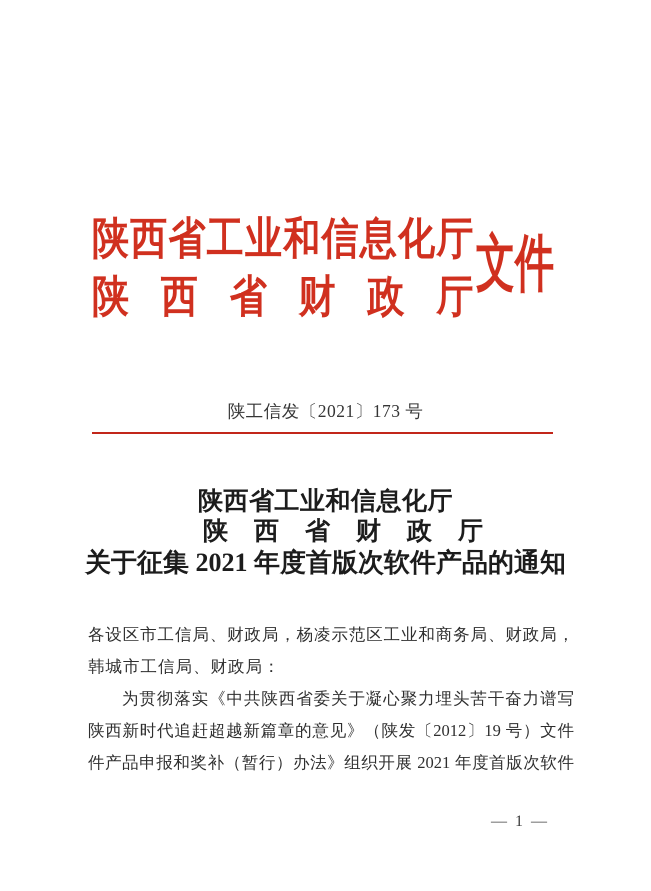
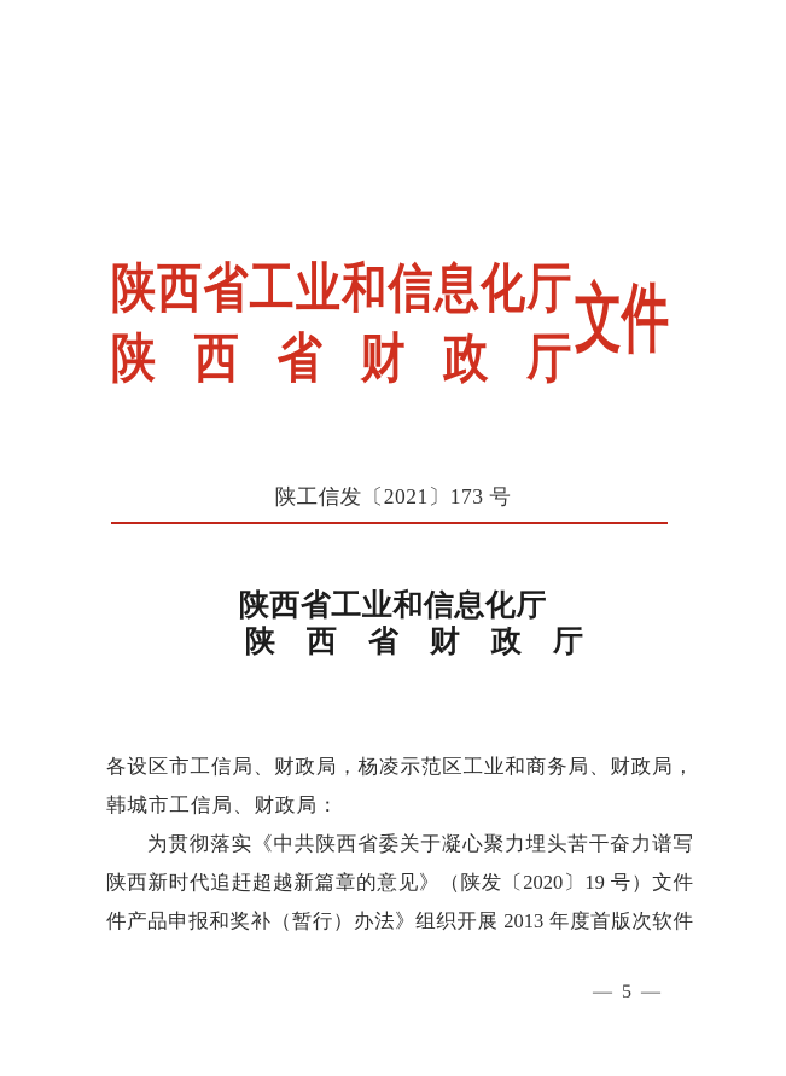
  陕西省工业和信息化厅
  陕西省财政厅
  文件
  陕工信发〔2021〕173 号
  陕西省工业和信息化厅
  陕西省财政厅
- 关于征集 2021 年度首版次软件产品的通知
  各设区市工信局、财政局，杨凌示范区工业和商务局、财政局，
  韩城市工信局、财政局：
  为贯彻落实《中共陕西省委关于凝心聚力埋头苦干奋力谱写
- 陕西新时代追赶超越新篇章的意见》（陕发〔2012〕19 号）文件
+ 陕西新时代追赶超越新篇章的意见》（陕发〔2020〕19 号）文件
- 件产品申报和奖补（暂行）办法》组织开展 2021 年度首版次软件
+ 件产品申报和奖补（暂行）办法》组织开展 2013 年度首版次软件
- — 1 —
+ — 5 —
